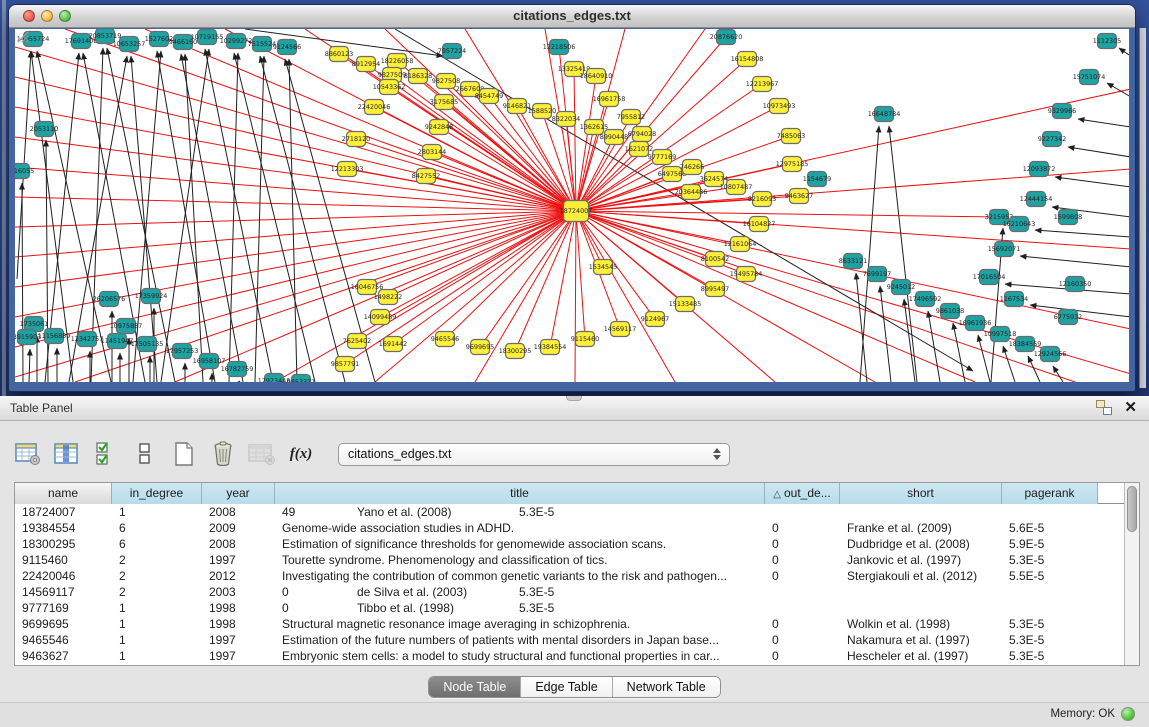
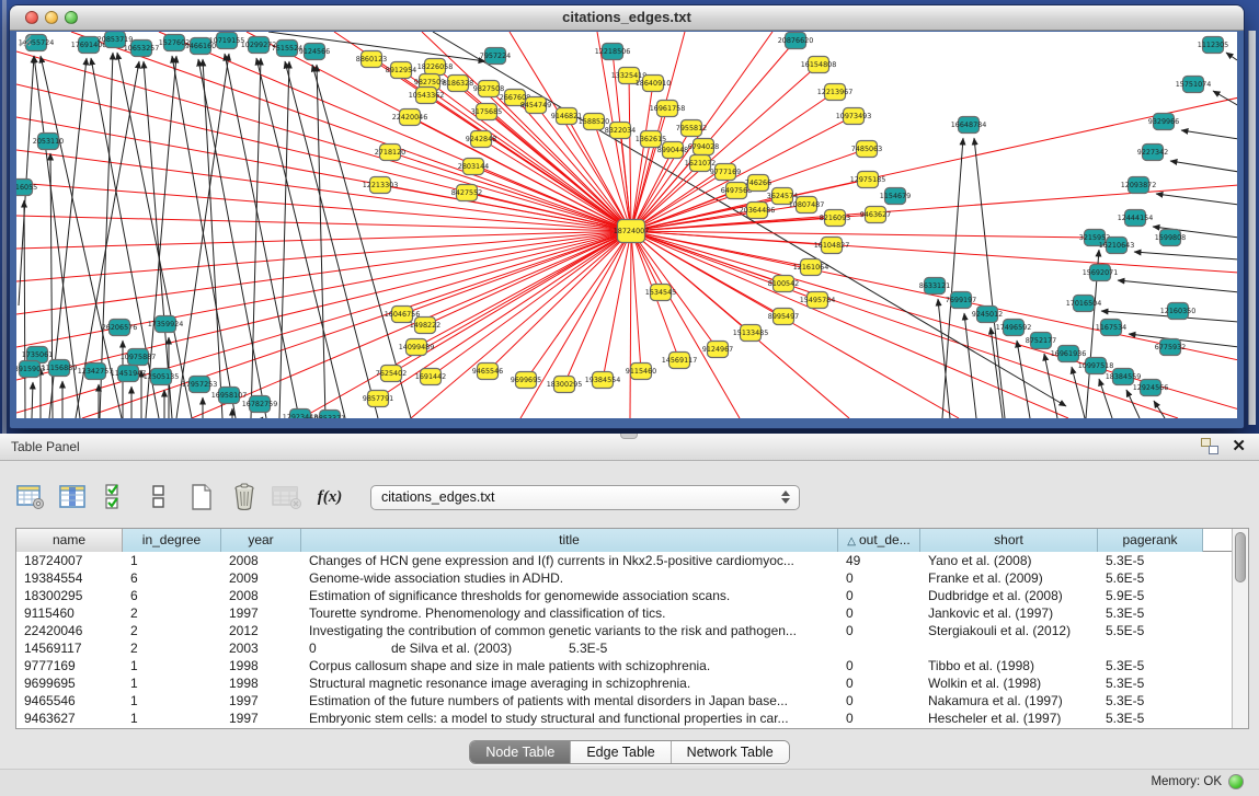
  citations_edges.txt
  14055724
  1769140
  20853719
  10653257
  1527602
  9466160
  10719155
  10299272
  7515524
  9124566
  7957224
  12218506
  20876620
  16055
  26206576
  17359924
  10975887
  1735061
  3915903
  11156889
  12342757
  11451947
  12505135
  17957253
  16958107
  16782759
  12923448
  16648784
  1154679
  8633121
  7699197
  9245012
  17496592
- 9861038
+ 8752177
  16961936
  10997518
  18384559
  12924566
  1112305
  15751074
  9329966
  9227342
  12093872
  12444154
  321595
  16210643
  15692071
  17016504
  1167534
  1599808
  12160350
  6775932
  8860123
  8912954
  18226058
  9827509
  10543362
  8186328
  9827508
  266760
  3175685
  22420046
  2718120
  12213303
  2803144
  8427552
  8454749
  9146821
  1588520
  8322034
  1332541
  18640910
  16961758
  7955812
  8990448
  6794028
  1621072
  9777169
  649756
  746266
  3624574
  20364486
  10807487
  16154808
  12213967
  10973493
  7485063
  12975185
  9463627
  8216093
  16104827
  12161064
  8100542
  15495784
  8995497
  15133485
  9124967
  14569117
  9115460
  19384554
  18300295
  9699695
  9465546
  16046756
  1498222
  14099489
  7625402
  1691442
  9857791
  1534545
  18724007
  Table Panel
  ✕
  f(x)
  citations_edges.txt
  name
  in_degree
  year
  title
  △ out_de...
  short
  pagerank
  18724007
  1
  2008
+ Changes of HCN gene expression and I(f) currents in Nkx2.5-positive cardiomyoc...
  49
  Yano et al. (2008)
  5.3E-5
  19384554
  6
  2009
  Genome-wide association studies in ADHD.
  0
  Franke et al. (2009)
  5.6E-5
  18300295
  6
  2008
  Estimation of significance thresholds for genomewide association scans.
  0
  Dudbridge et al. (2008)
  5.9E-5
  9115460
  2
  1997
  Tourette syndrome. Phenomenology and classification of tics.
  0
  Jankovic et al. (1997)
  5.3E-5
  22420046
  2
  2012
  Investigating the contribution of common genetic variants to the risk and pathogen...
  0
  Stergiakouli et al. (2012)
  5.5E-5
  14569117
  2
  2003
  0
  de Silva et al. (2003)
  5.3E-5
  9777169
  1
  1998
+ Corpus callosum shape and size in male patients with schizophrenia.
  0
  Tibbo et al. (1998)
  5.3E-5
  9699695
  1
  1998
  Structural magnetic resonance image averaging in schizophrenia.
  0
  Wolkin et al. (1998)
  5.3E-5
  9465546
  1
  1997
  Estimation of the future numbers of patients with mental disorders in Japan base...
  0
  Nakamura et al. (1997)
  5.3E-5
  9463627
  1
  1997
  Embryonic stem cells: a model to study structural and functional properties in car...
  0
  Hescheler et al. (1997)
  5.3E-5
  Node Table
  Edge Table
  Network Table
  Memory: OK
